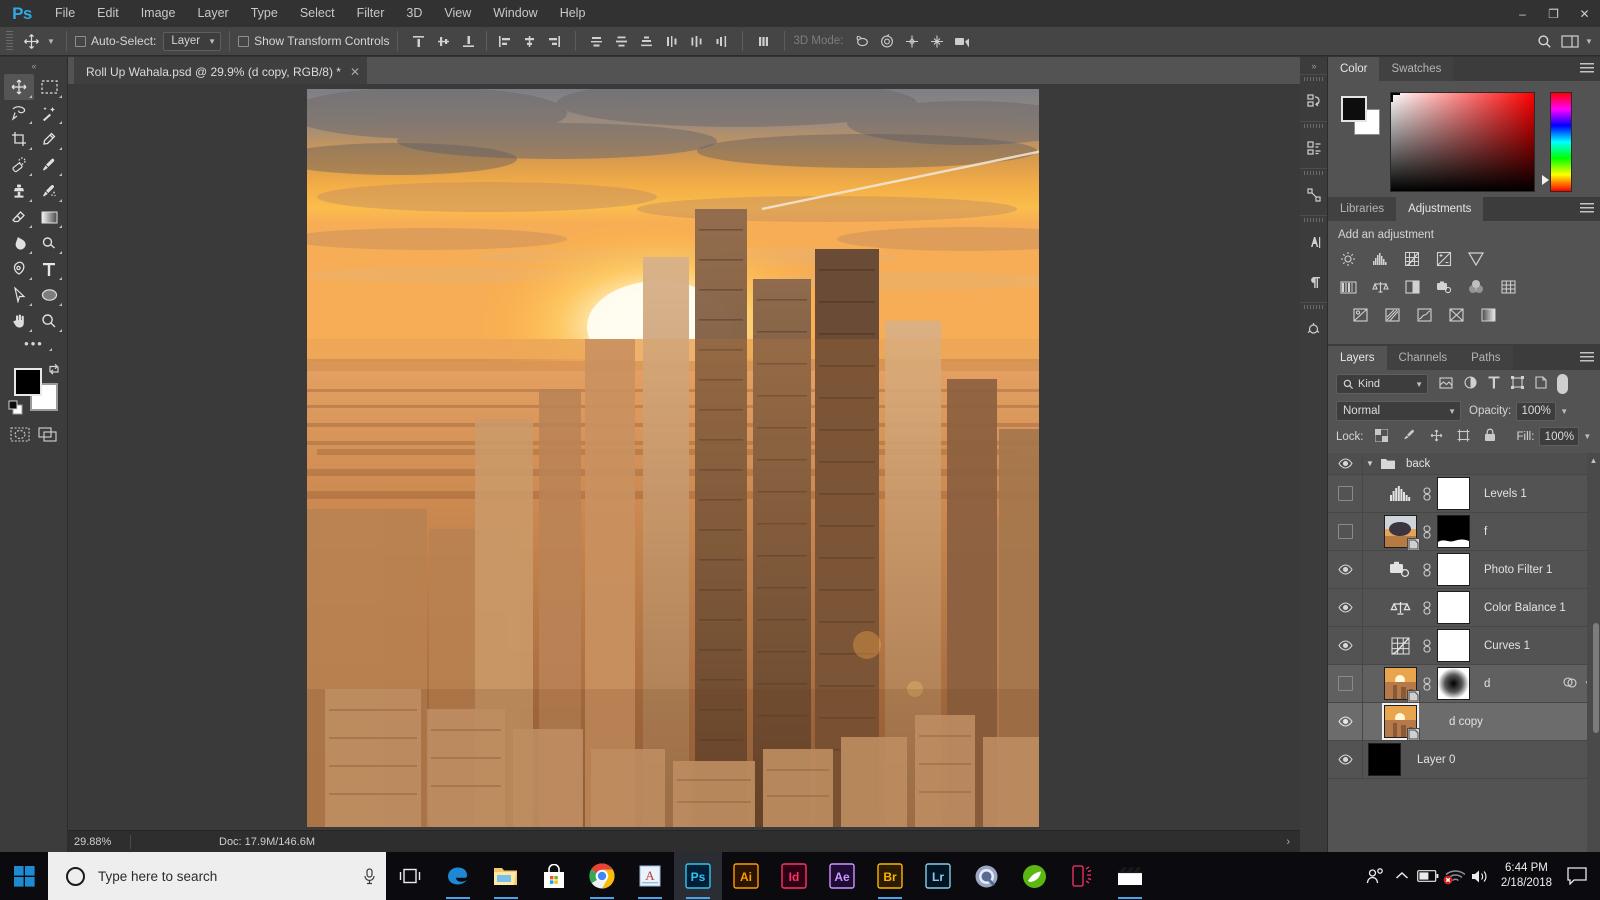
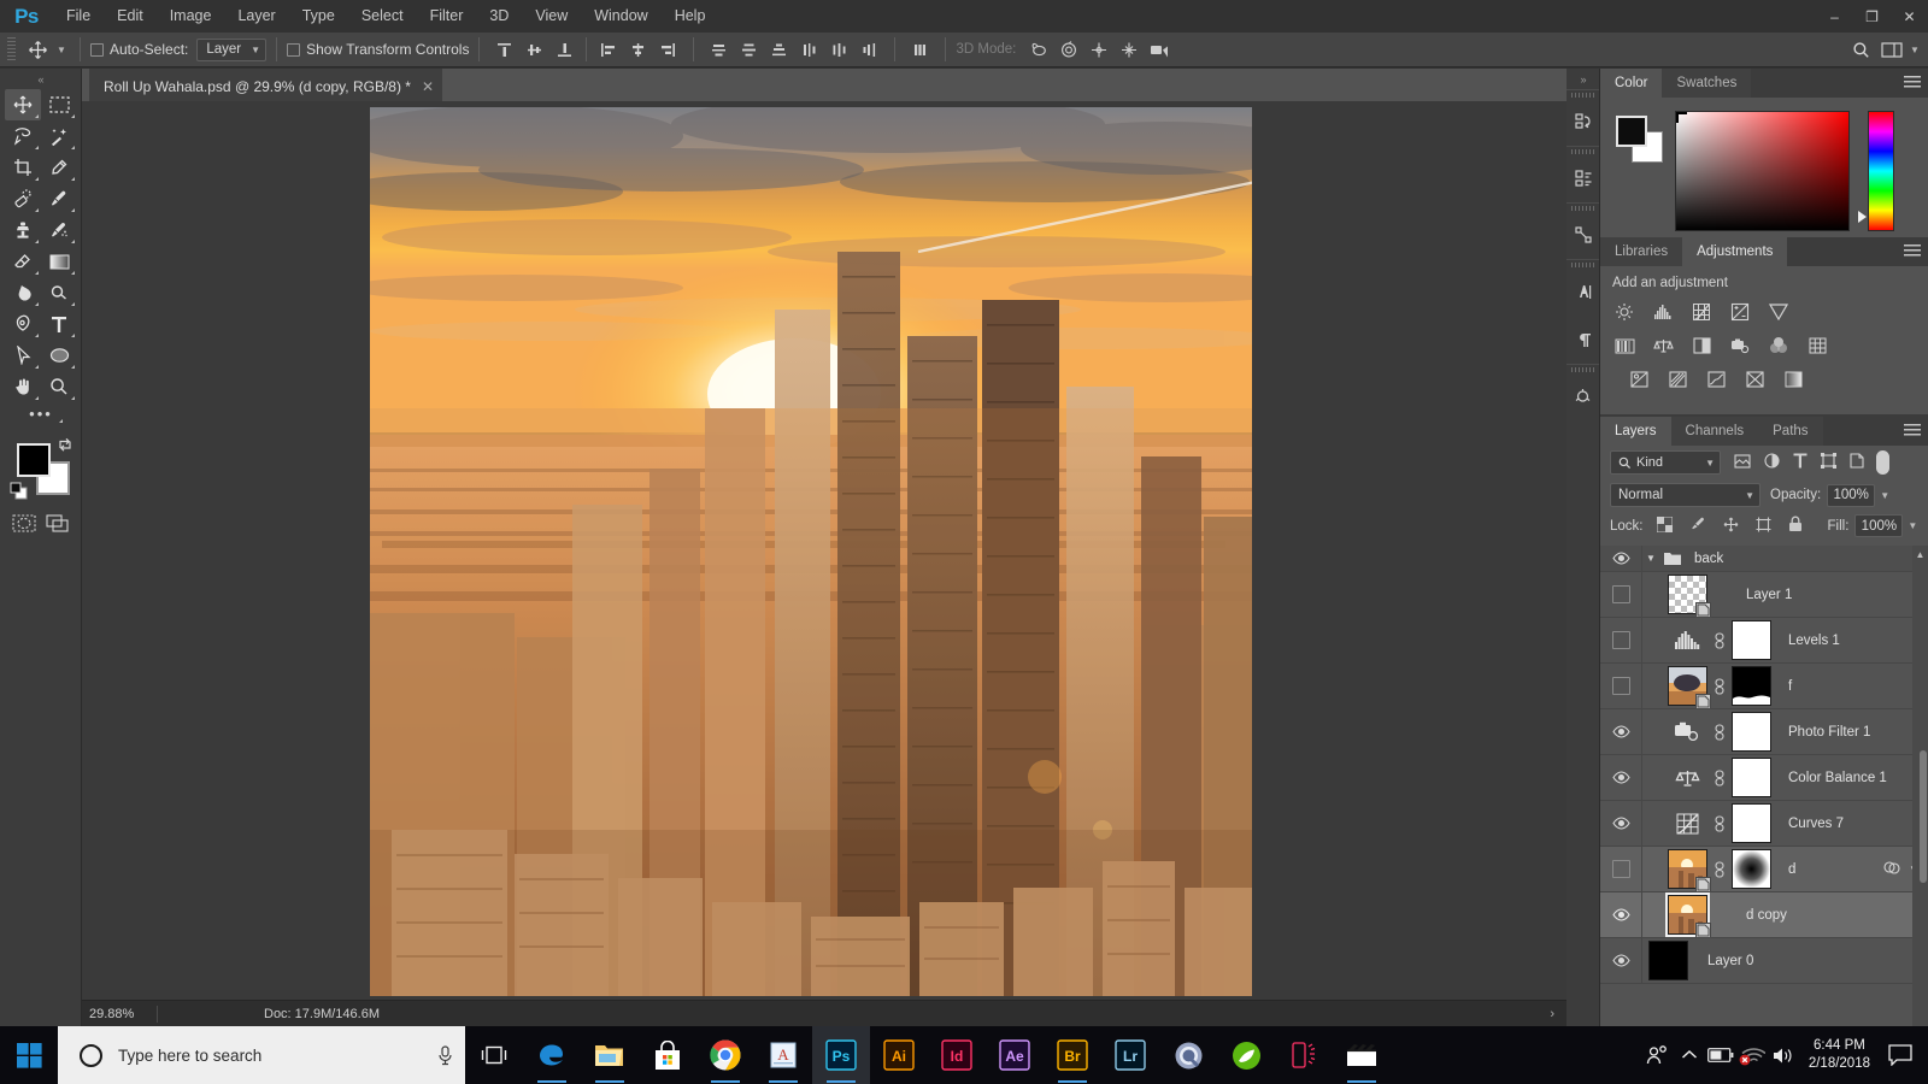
  Ps
  File
  Edit
  Image
  Layer
  Type
  Select
  Filter
  3D
  View
  Window
  Help
  –
  ❐
  ✕
  ▼
  Auto-Select:
  Layer
  ▼
  Show Transform Controls
  3D Mode:
  ▼
  «
  •••
  Roll Up Wahala.psd @ 29.9% (d copy, RGB/8) *
  ✕
  29.88%
  Doc: 17.9M/146.6M
  ›
  »
  Color
  Swatches
  Libraries
  Adjustments
  Add an adjustment
  Layers
  Channels
  Paths
  Kind
  ▼
  Normal
  ▼
  Opacity:
  100%
  ▼
  Lock:
  Fill:
  100%
  ▼
  ▼
  back
+ Layer 1
  Levels 1
  f
  Photo Filter 1
  Color Balance 1
- Curves 1
+ Curves 7
  d
  d copy
  Layer 0
  ▲
  Type here to search
  A
  Ps
  Ai
  Id
  Ae
  Br
  Lr
  6:44 PM
  2/18/2018
